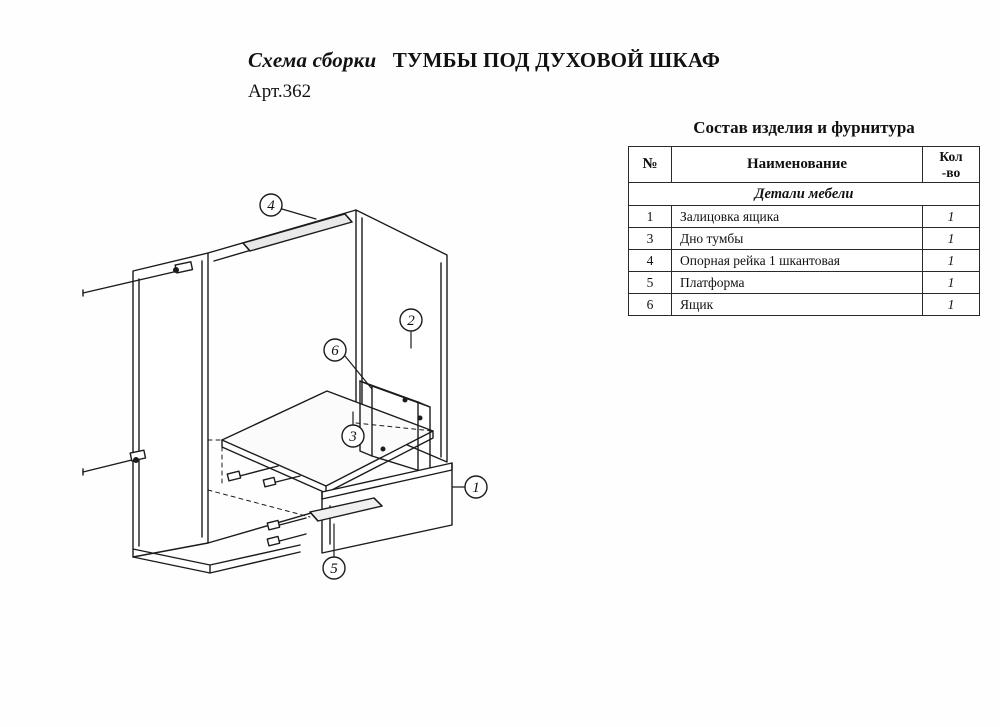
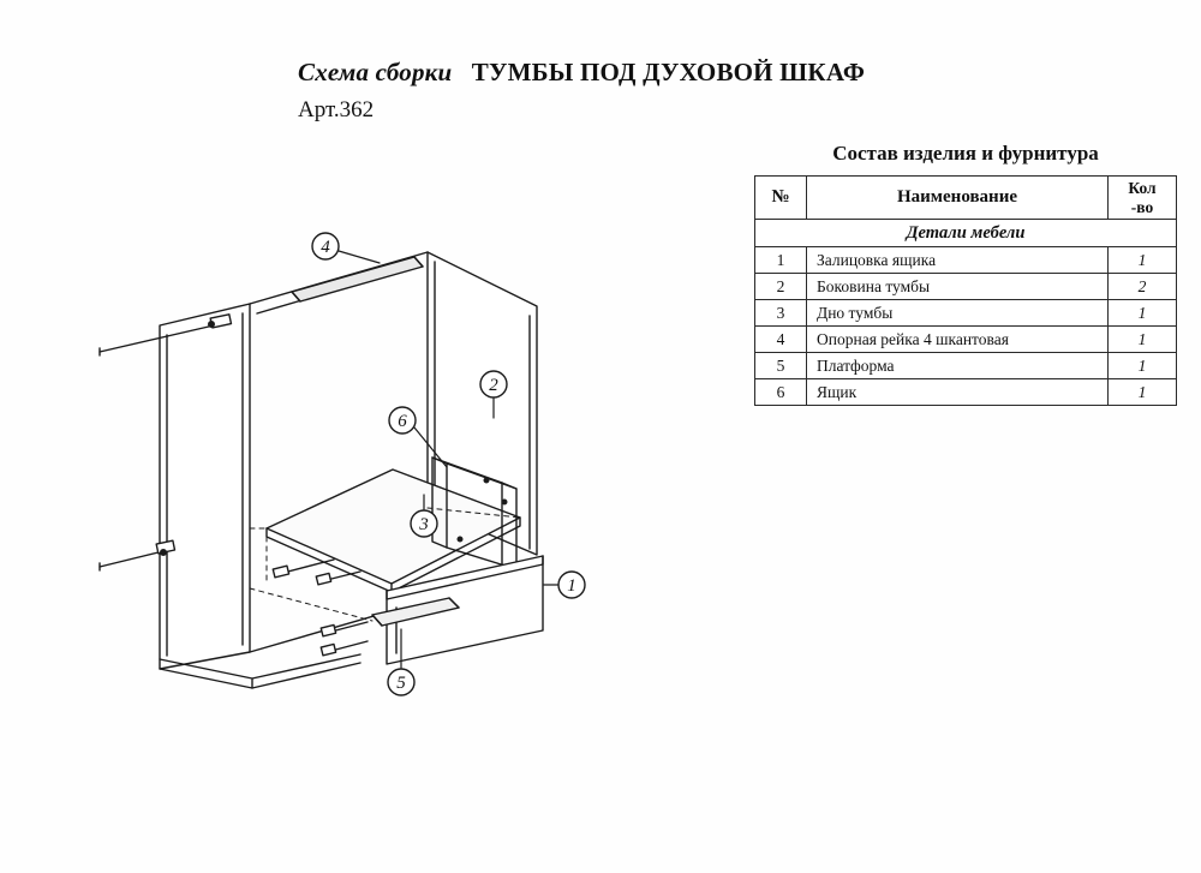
  Схема сборки ТУМБЫ ПОД ДУХОВОЙ ШКАФ
  Арт.362
  Состав изделия и фурнитура
  №	Наименование	Кол -во
  Детали мебели
  1	Залицовка ящика	1
+ 2	Боковина тумбы	2
  3	Дно тумбы	1
- 4	Опорная рейка 1 шкантовая	1
+ 4	Опорная рейка 4 шкантовая	1
  5	Платформа	1
  6	Ящик	1
  1
  2
  3
  4
  5
  6
